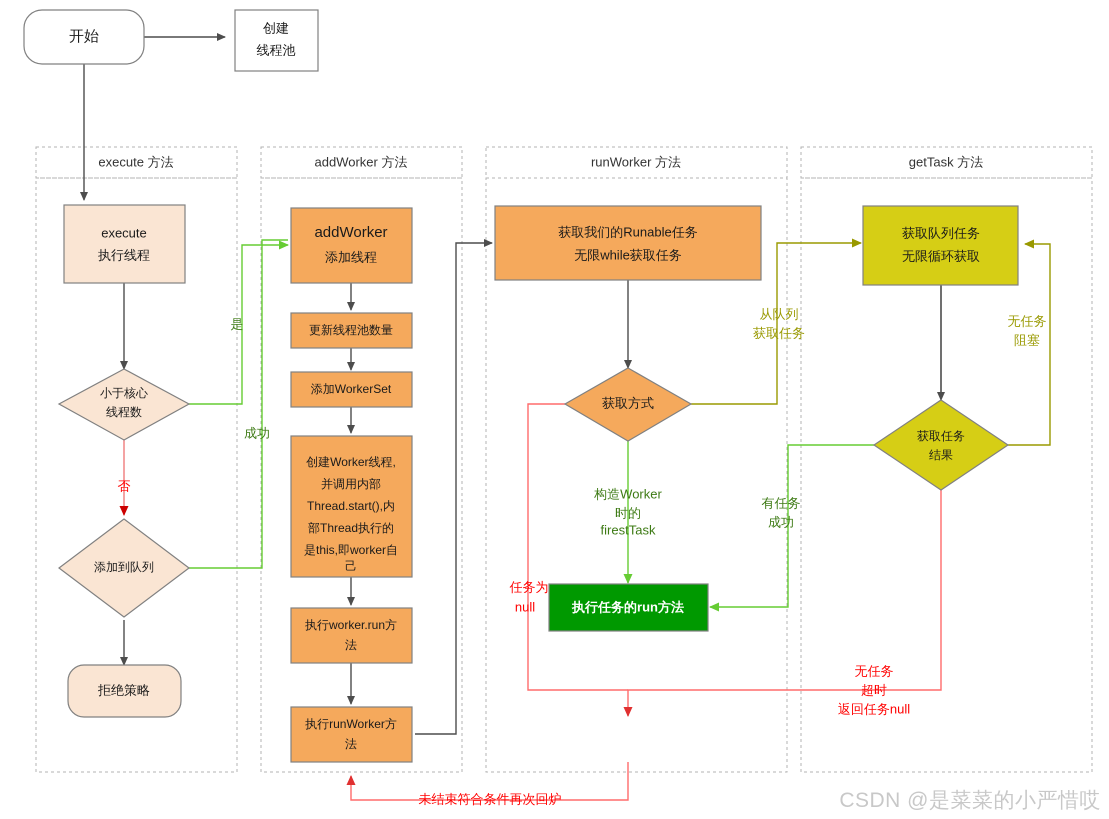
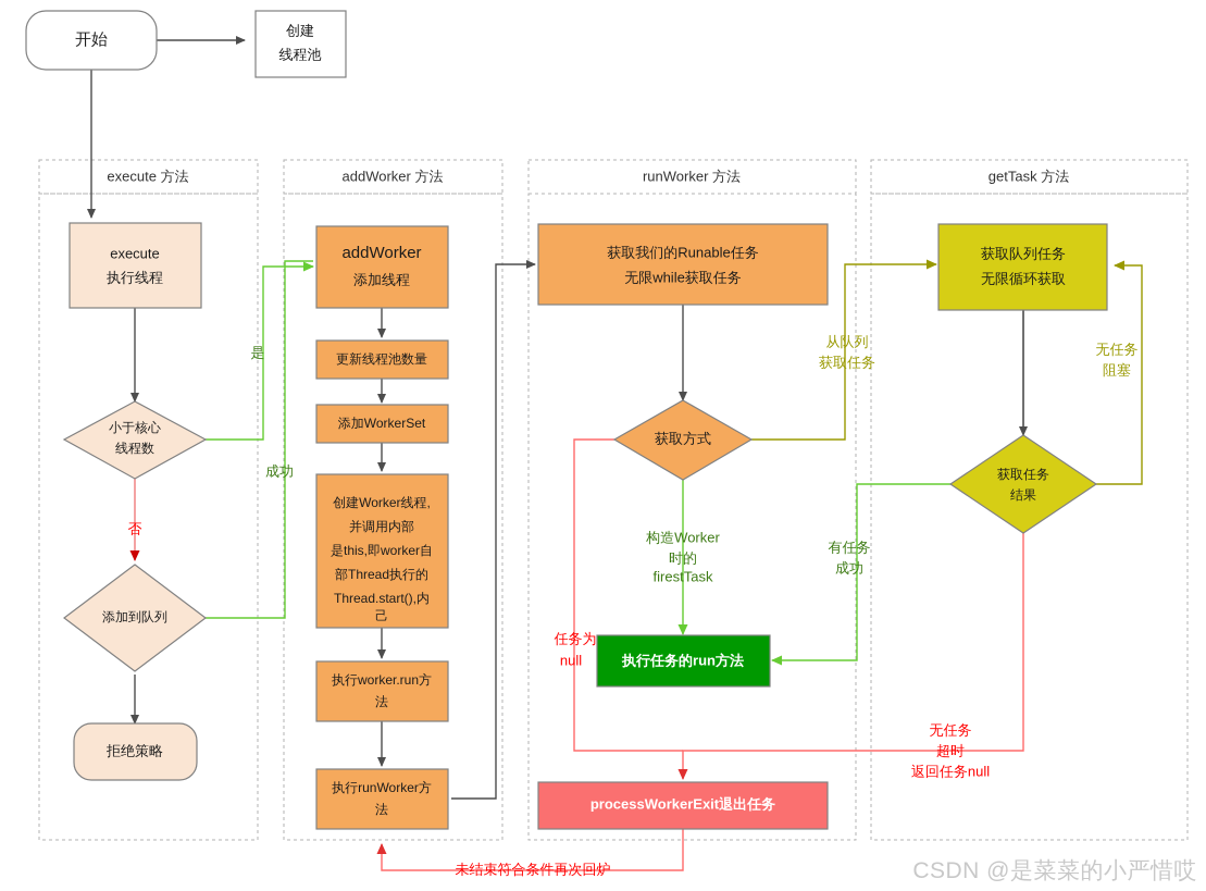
  execute 方法
  addWorker 方法
  runWorker 方法
  getTask 方法
  开始
  创建
  线程池
  execute
  执行线程
  小于核心
  线程数
  添加到队列
  拒绝策略
  addWorker
  添加线程
  更新线程池数量
  添加WorkerSet
  创建Worker线程,
  并调用内部
- Thread.start(),内
+ 是this,即worker自
  部Thread执行的
- 是this,即worker自
+ Thread.start(),内
  己
  执行worker.run方
  法
  执行runWorker方
  法
  获取我们的Runable任务
  无限while获取任务
  获取方式
  执行任务的run方法
+ processWorkerExit退出任务
  获取队列任务
  无限循环获取
  获取任务
  结果
  是
  否
  成功
  从队列
  获取任务
  无任务
  阻塞
  构造Worker
  时的
  firestTask
  有任务
  成功
  任务为
  null
  无任务
  超时
  返回任务null
  未结束符合条件再次回炉
  CSDN @是菜菜的小严惜哎
